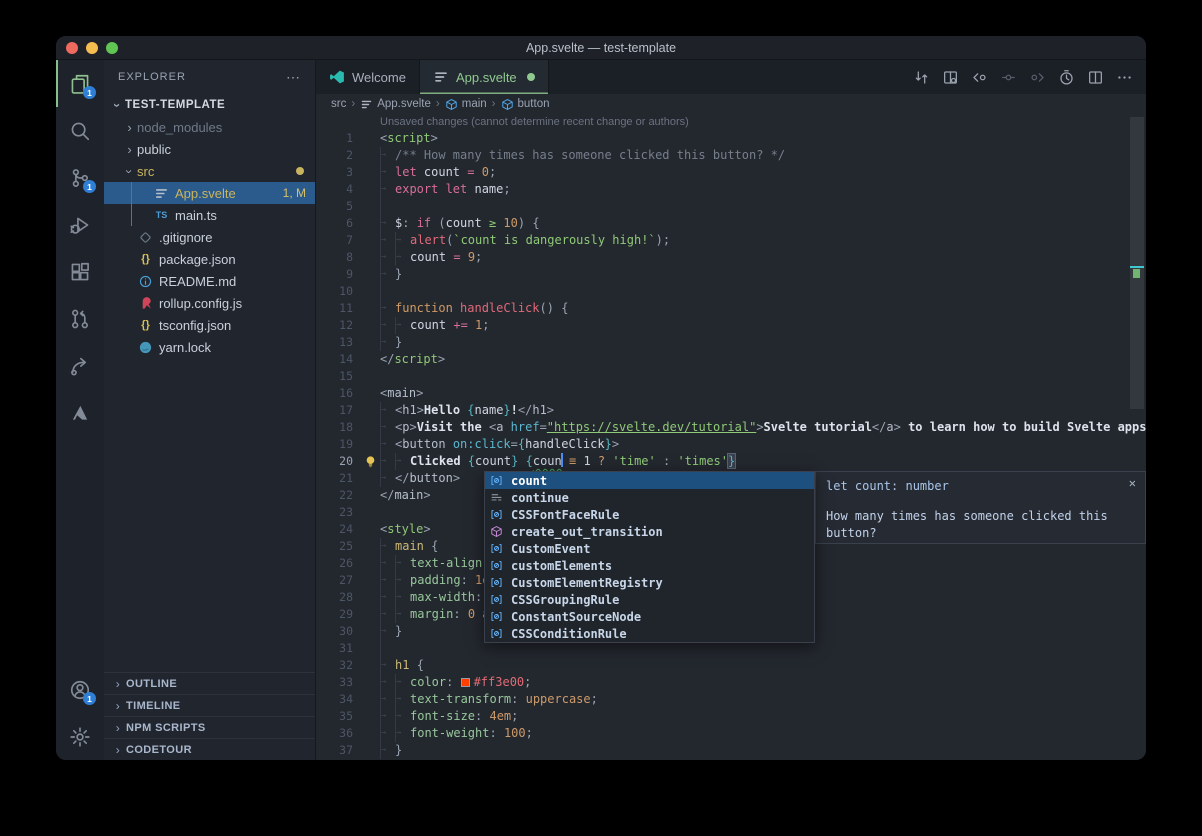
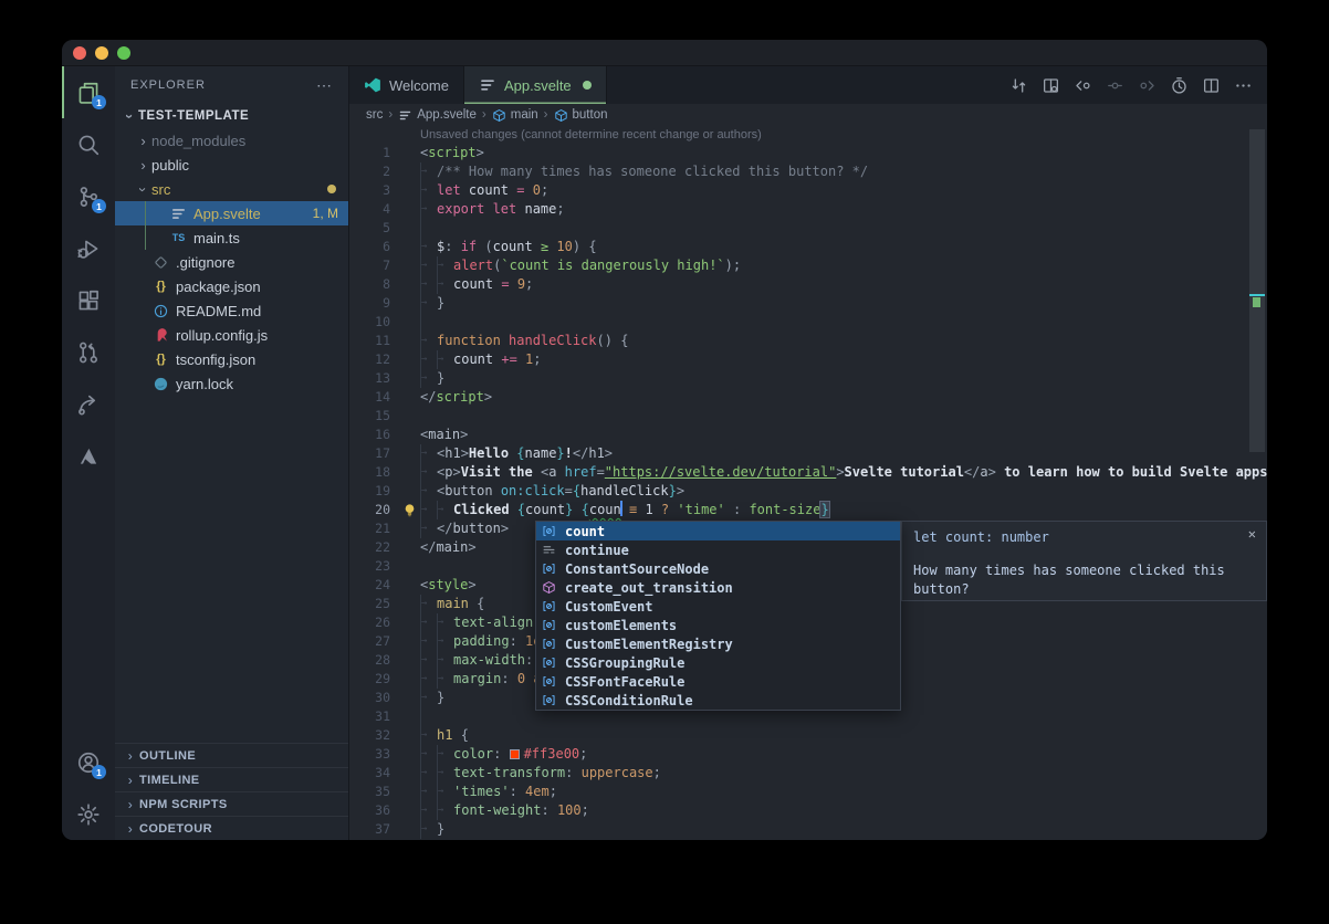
- App.svelte — test-template
  1
  1
  1
  EXPLORER
  ⋯
  TEST-TEMPLATE
  ›
  node_modules
  ›
  public
  src
  App.svelte
  1, M
  TS
  main.ts
  .gitignore
  {}
  package.json
  README.md
  rollup.config.js
  {}
  tsconfig.json
  yarn.lock
  ›
  OUTLINE
  ›
  TIMELINE
  ›
  NPM SCRIPTS
  ›
  CODETOUR
  Welcome
  App.svelte
  src
  ›
  App.svelte
  ›
  main
  ›
  button
  Unsaved changes (cannot determine recent change or authors)
  1
  <script>
  2
  → /** How many times has someone clicked this button? */
  3
  → let count = 0;
  4
  → export let name;
  5
  6
  → $: if (count ≥ 10) {
  7
  → → alert(`count is dangerously high!`);
  8
  → → count = 9;
  9
  → }
  10
  11
  → function handleClick() {
  12
  → → count += 1;
  13
  → }
  14
  </script>
  15
  16
  <main>
  17
  → <h1>Hello {name}!</h1>
  18
  → <p>Visit the <a href="https://svelte.dev/tutorial">Svelte tutorial</a> to learn how to build Svelte apps
  19
  → <button on:click={handleClick}>
  20
- → → Clicked {count} {coun ≡ 1 ? 'time' : 'times'}
+ → → Clicked {count} {coun ≡ 1 ? 'time' : font-size}
  21
  → </button>
  22
  </main>
  23
  24
  <style>
  25
  → main {
  26
  27
  → → padding: 1
  28
  29
  30
  → }
  31
  32
  → h1 {
  33
  → → color: #ff3e00;
  34
  → → text-transform: uppercase;
  35
- → → font-size: 4em;
+ → → 'times': 4em;
  36
  → → font-weight: 100;
  37
  → }
  count
  continue
- CSSFontFaceRule
+ ConstantSourceNode
  create_out_transition
  CustomEvent
  customElements
  CustomElementRegistry
  CSSGroupingRule
- ConstantSourceNode
+ CSSFontFaceRule
  CSSConditionRule
  ✕
  let count: number
  How many times has someone clicked this button?
